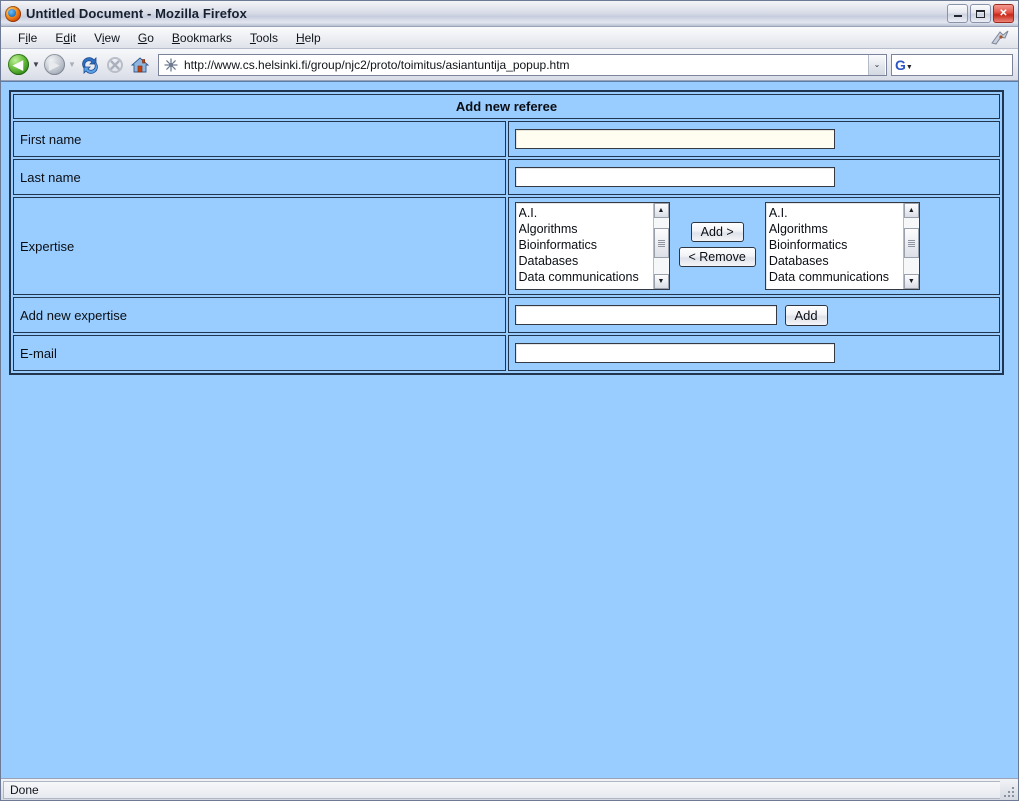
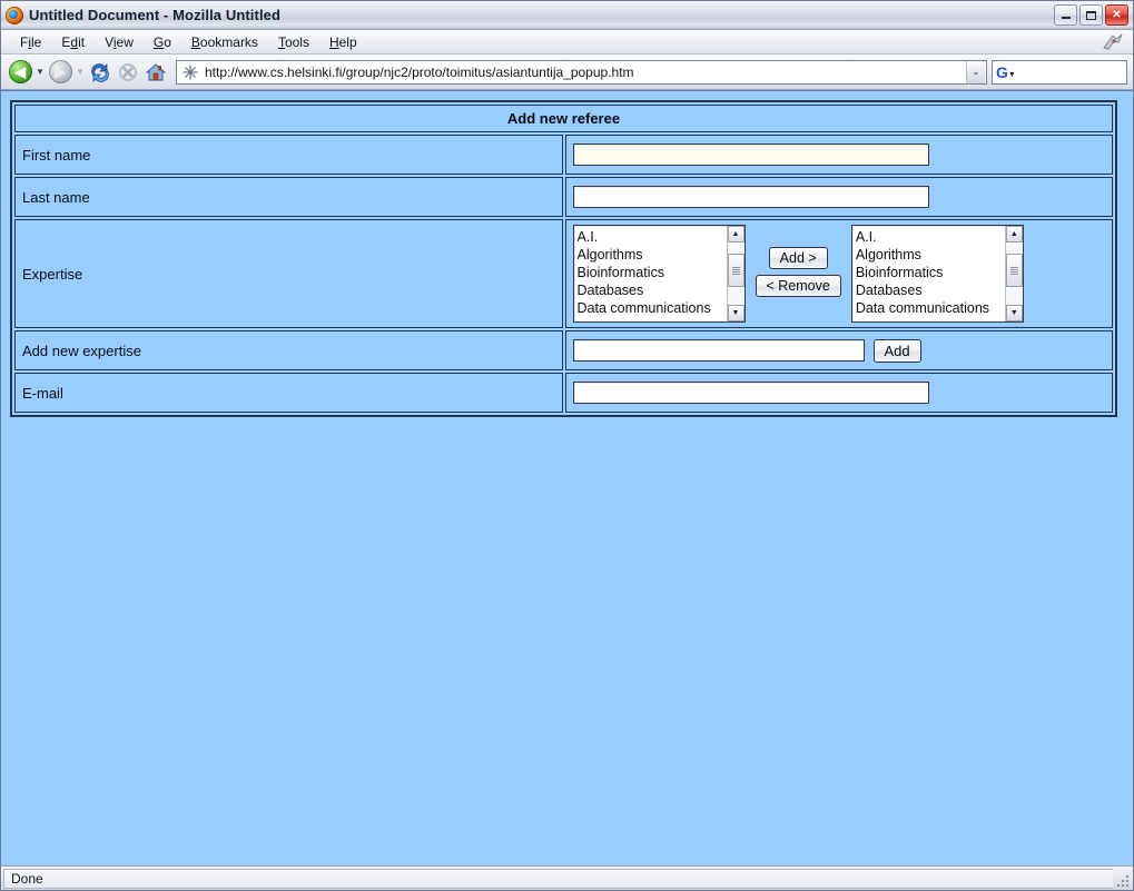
- Untitled Document - Mozilla Firefox
+ Untitled Document - Mozilla Untitled
  ✕
  File
  Edit
  View
  Go
  Bookmarks
  Tools
  Help
  ◀
  ▼
  ▶
  ▼
  http://www.cs.helsinki.fi/group/njc2/proto/toimitus/asiantuntija_popup.htm
  ⌄
  G
  Add new referee
  First name
  Last name
  Expertise	A.I. Algorithms Bioinformatics Databases Data communications Add > < Remove A.I. Algorithms Bioinformatics Databases Data communications
  Add new expertise	Add
  E-mail
  Done
